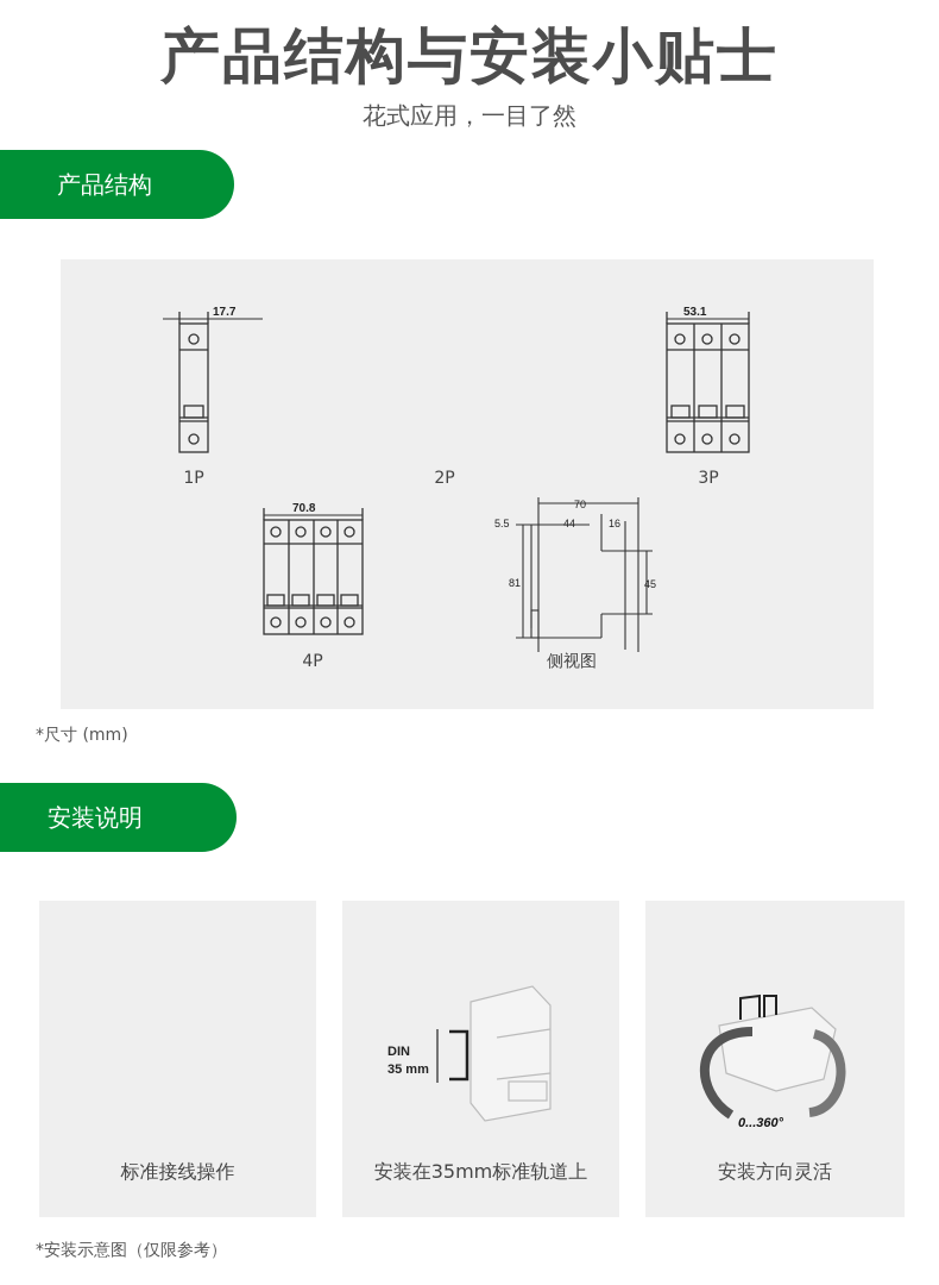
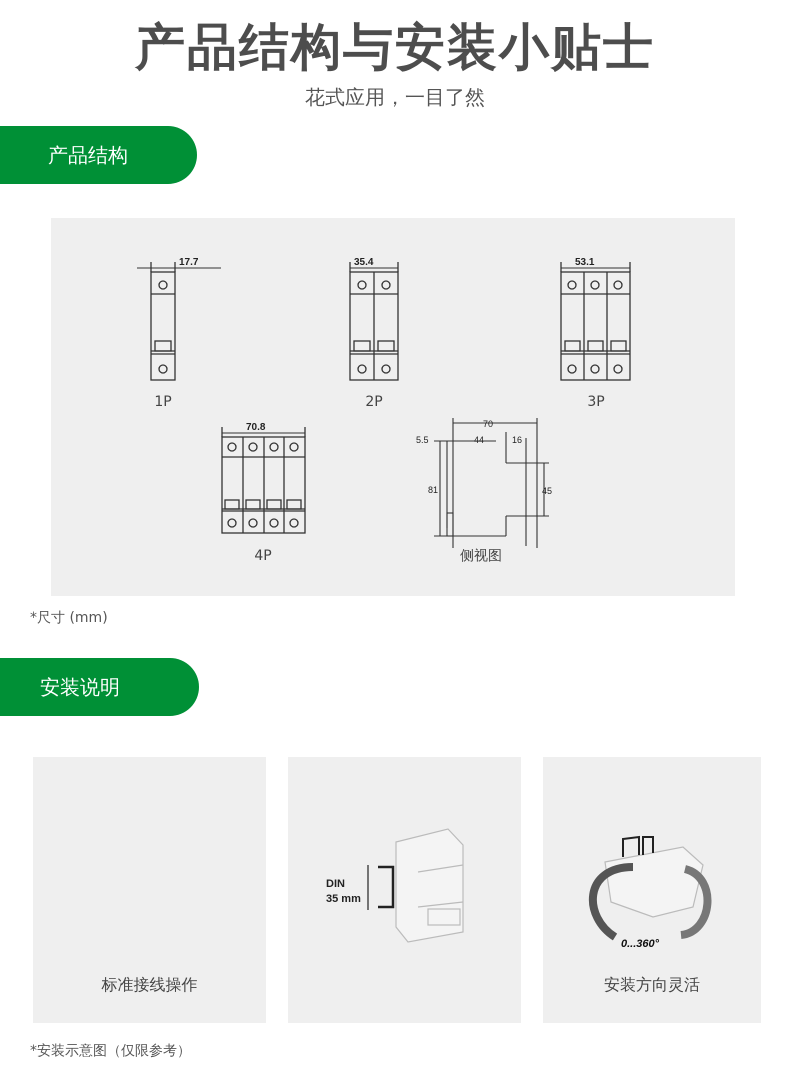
  产品结构与安装小贴士
  花式应用，一目了然
  产品结构
  17.7
+ 35.4
  53.1
  70.8
  70
  5.5
  44
  16
  81
  45
  1P
  2P
  3P
  4P
  侧视图
  *尺寸 (mm)
  安装说明
  标准接线操作
  DIN
  35 mm
- 安装在35mm标准轨道上
  0...360°
  安装方向灵活
  *安装示意图（仅限参考）
